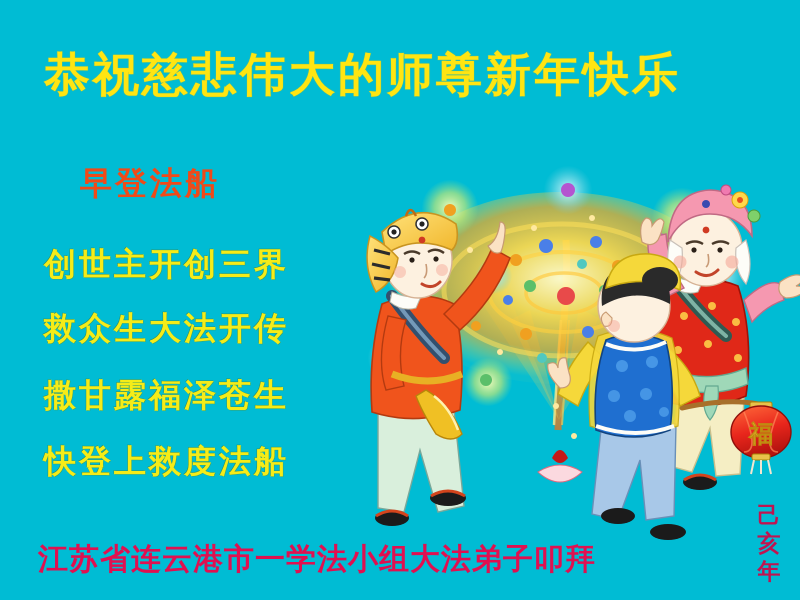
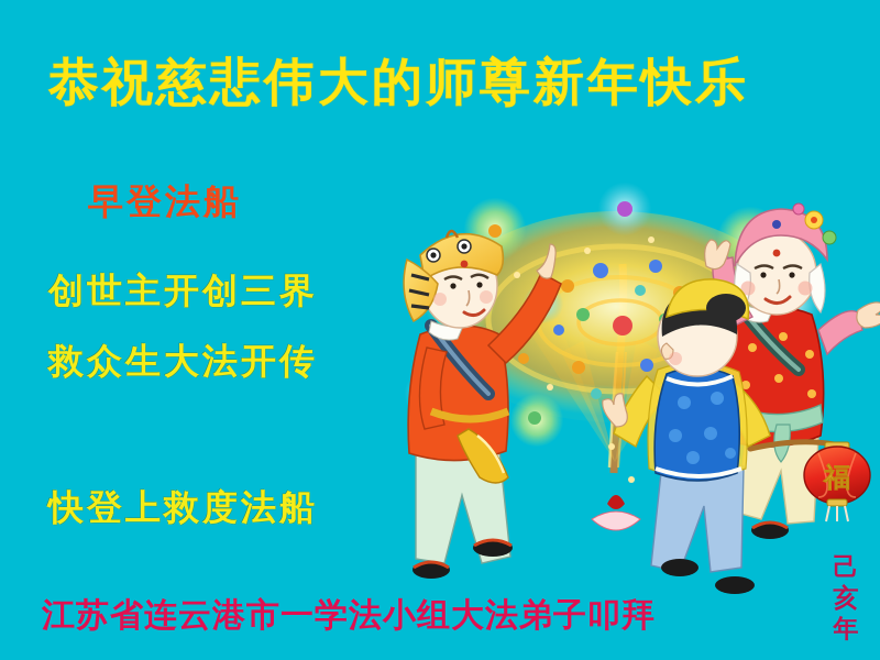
  福
  恭祝慈悲伟大的师尊新年快乐
  早登法船
  创世主开创三界
  救众生大法开传
- 撒甘露福泽苍生
  快登上救度法船
  江苏省连云港市一学法小组大法弟子叩拜
  己
  亥
  年
